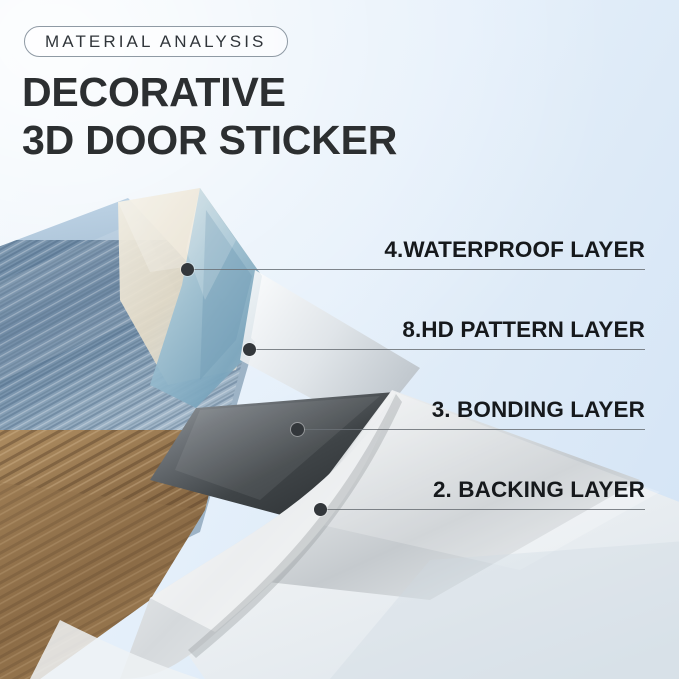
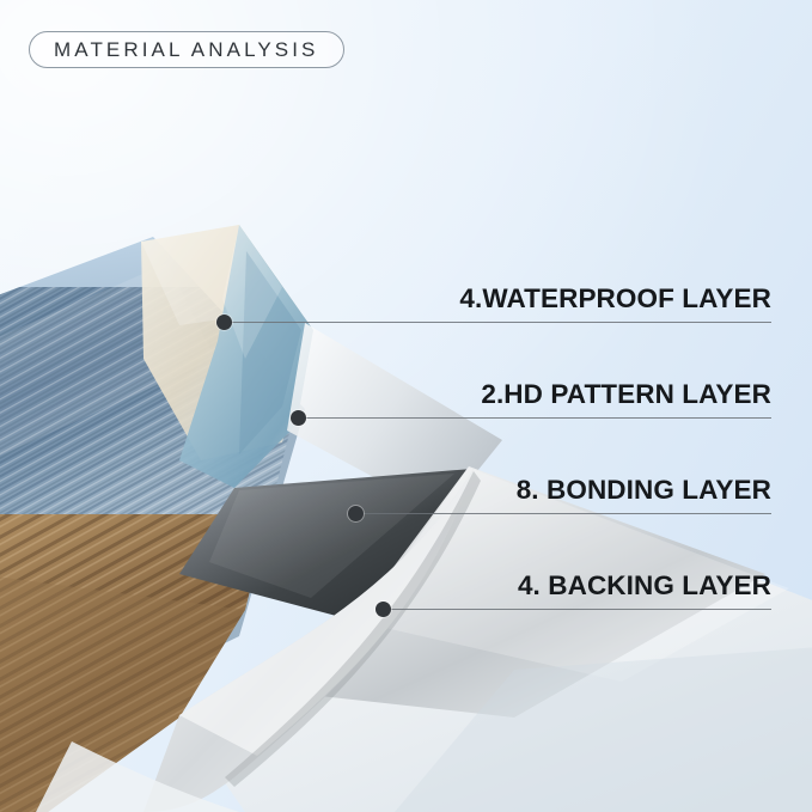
  MATERIAL ANALYSIS
- DECORATIVE
- 3D DOOR STICKER
  4.WATERPROOF LAYER
- 8.HD PATTERN LAYER
+ 2.HD PATTERN LAYER
- 3. BONDING LAYER
+ 8. BONDING LAYER
- 2. BACKING LAYER
+ 4. BACKING LAYER
